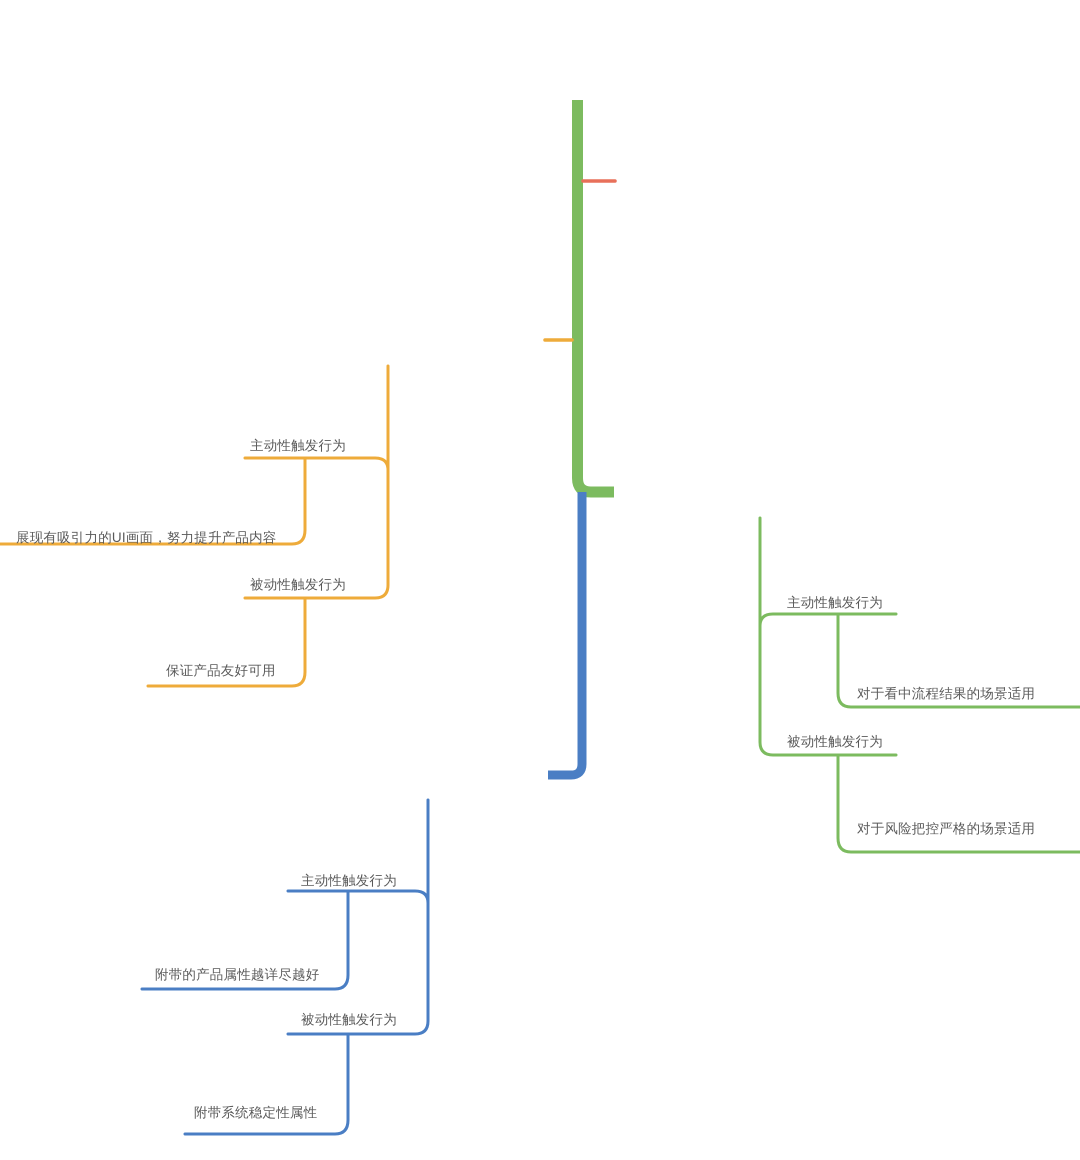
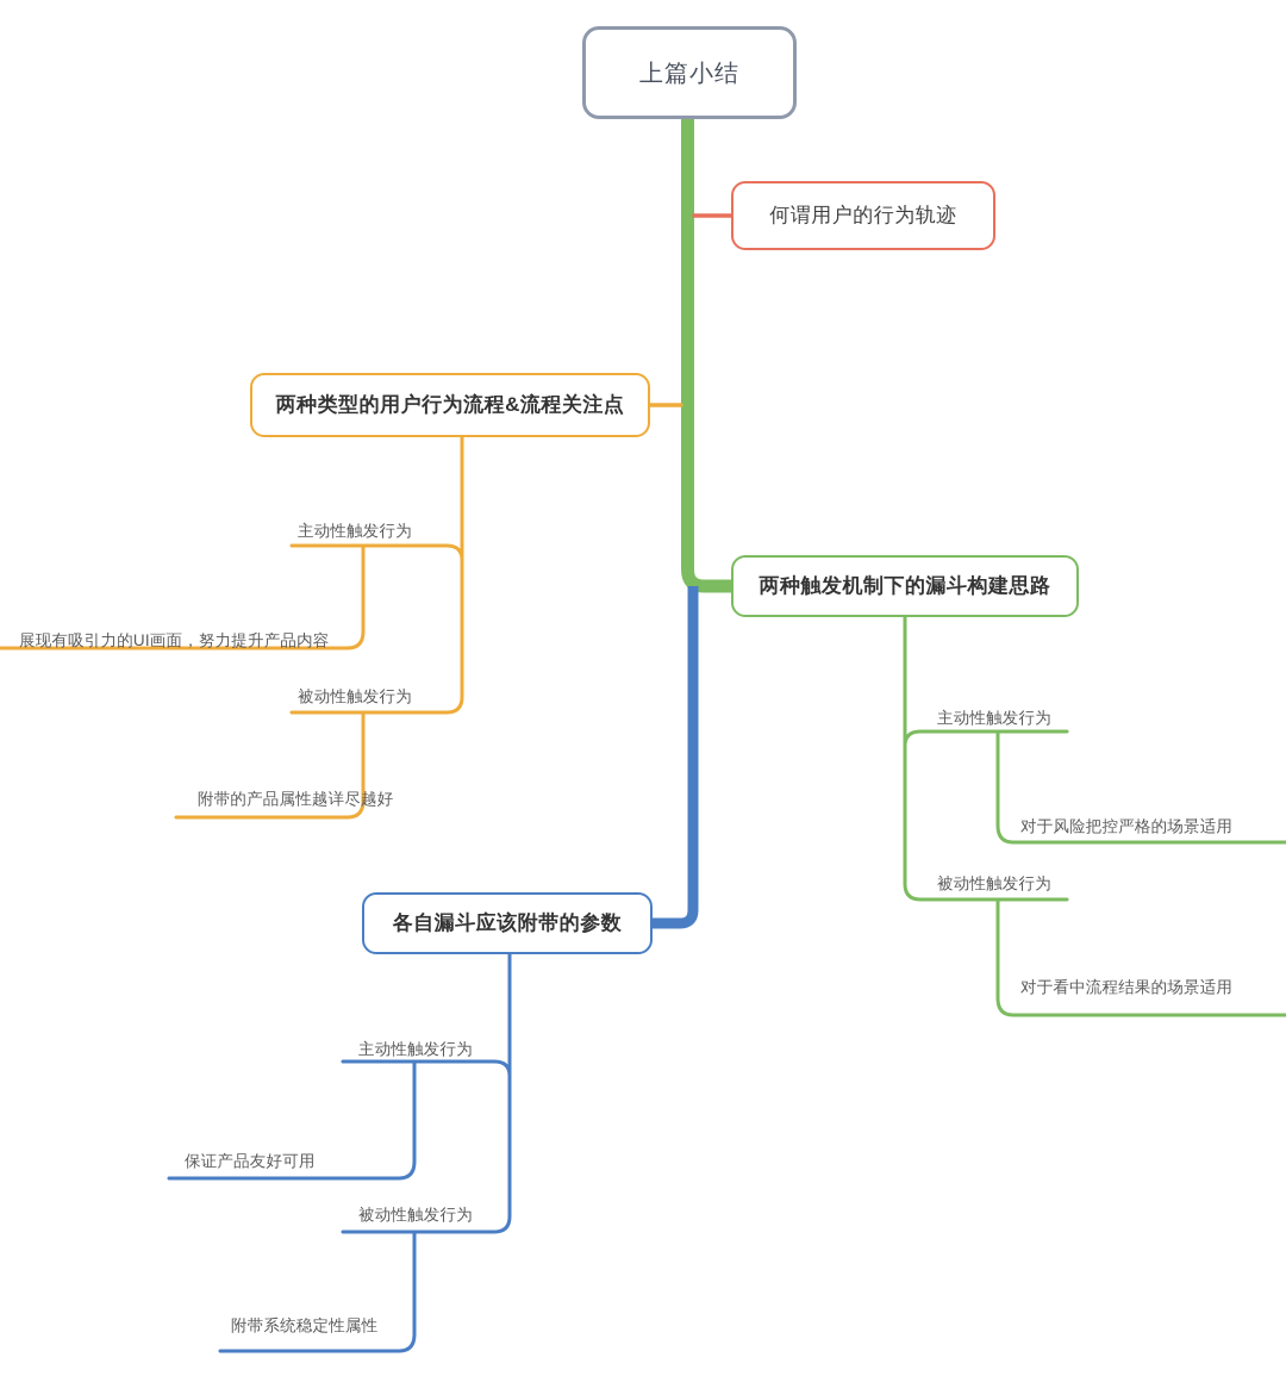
+ 上篇小结
+ 何谓用户的行为轨迹
+ 两种类型的用户行为流程&流程关注点
+ 两种触发机制下的漏斗构建思路
+ 各自漏斗应该附带的参数
  主动性触发行为
  展现有吸引力的UI画面，努力提升产品内容
  被动性触发行为
- 保证产品友好可用
+ 附带的产品属性越详尽越好
  主动性触发行为
- 对于看中流程结果的场景适用
+ 对于风险把控严格的场景适用
  被动性触发行为
- 对于风险把控严格的场景适用
+ 对于看中流程结果的场景适用
  主动性触发行为
- 附带的产品属性越详尽越好
+ 保证产品友好可用
  被动性触发行为
  附带系统稳定性属性
